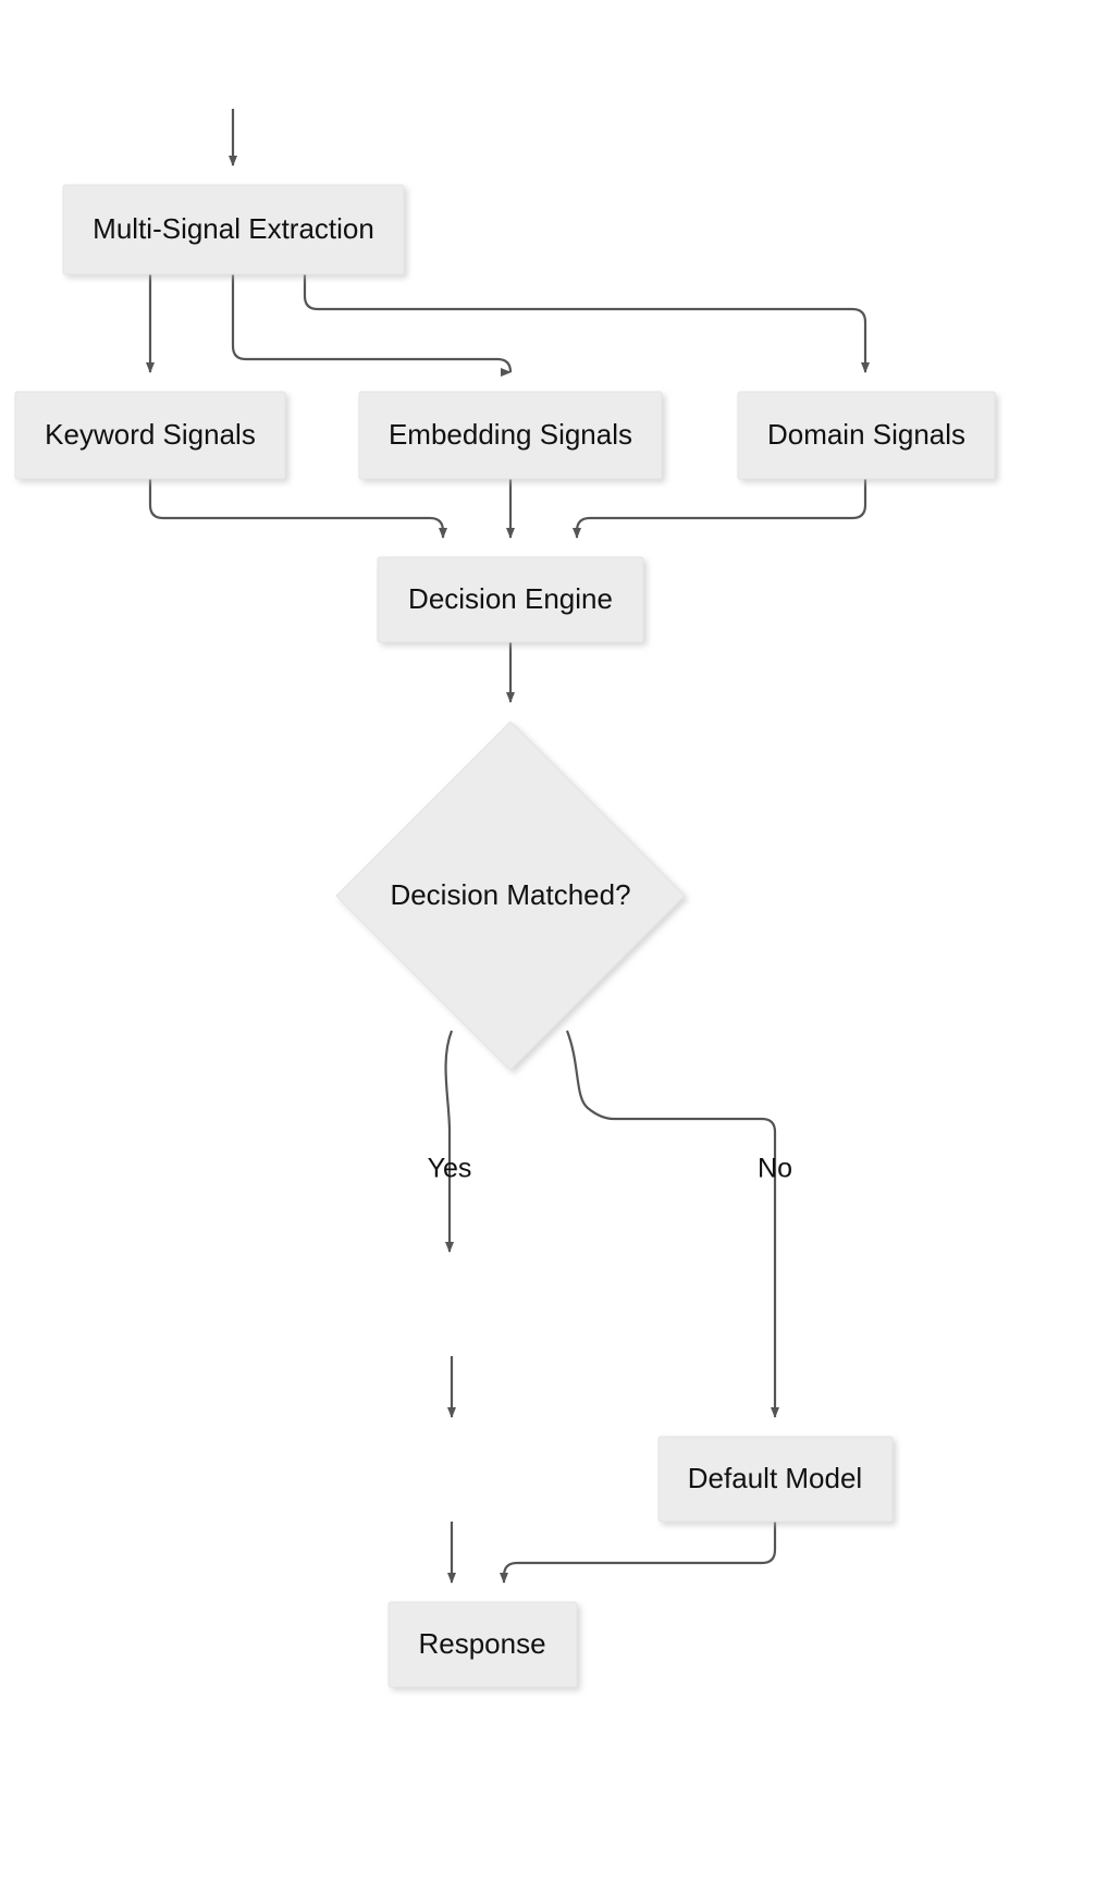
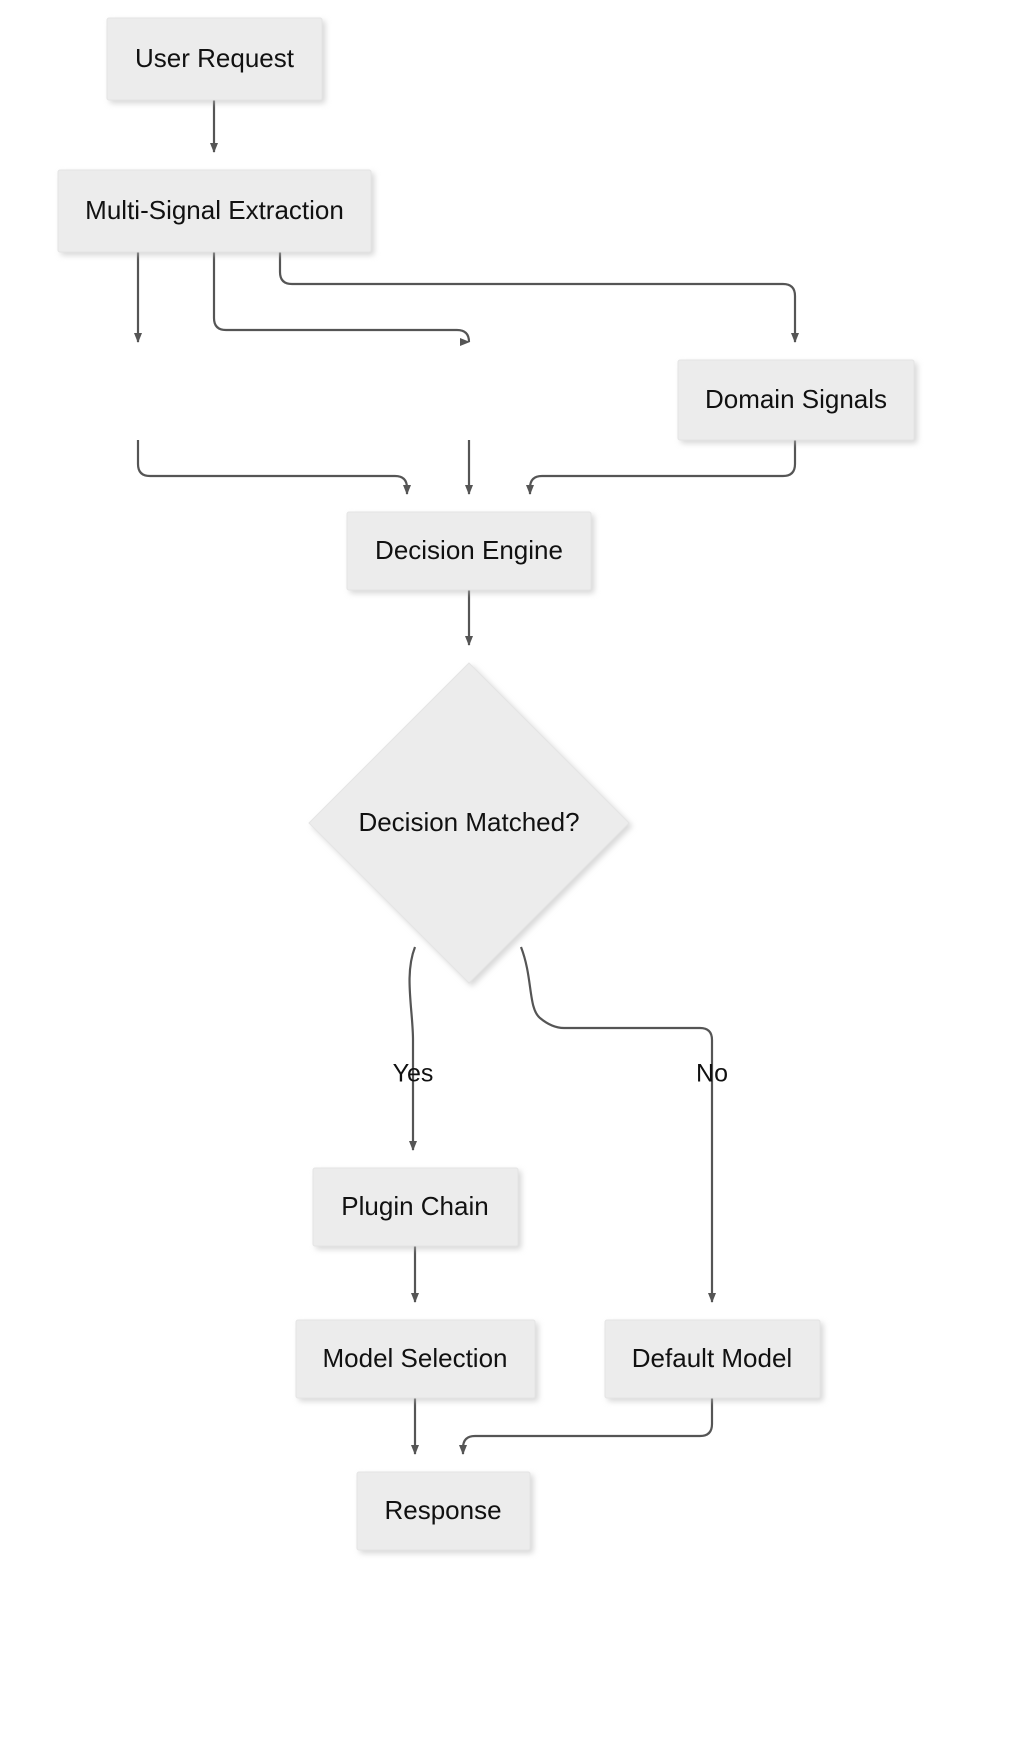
  Yes
  No
+ User Request
  Multi-Signal Extraction
- Keyword Signals
- Embedding Signals
  Domain Signals
  Decision Engine
  Decision Matched?
+ Plugin Chain
+ Model Selection
  Default Model
  Response
